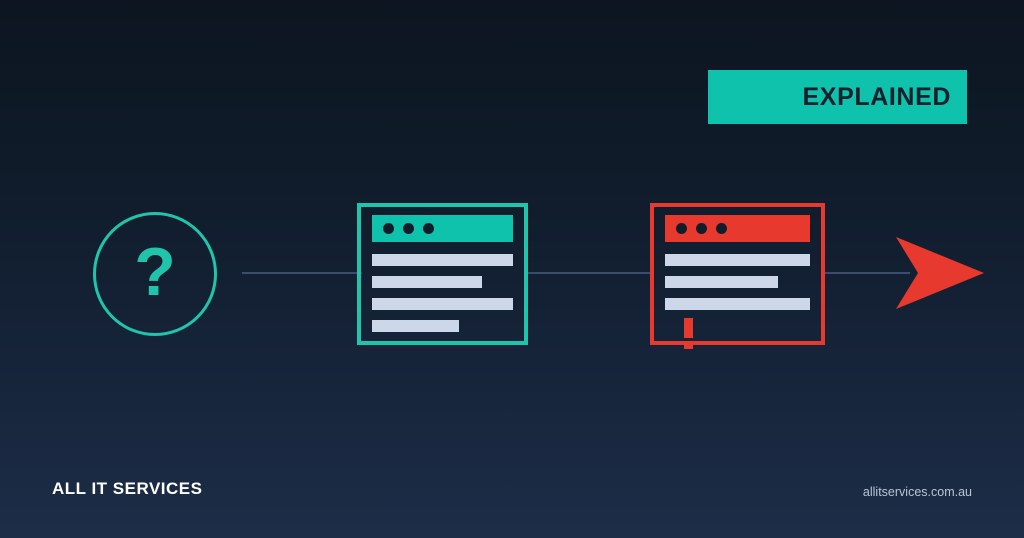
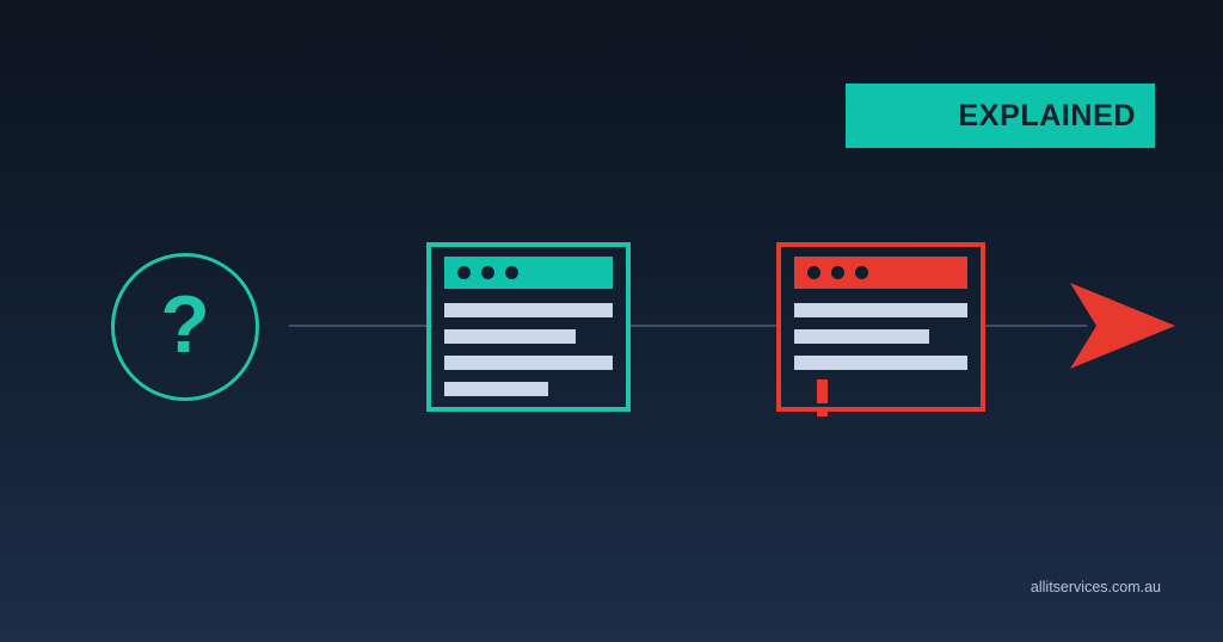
  EXPLAINED
  ?
- ALL IT SERVICES
  allitservices.com.au
